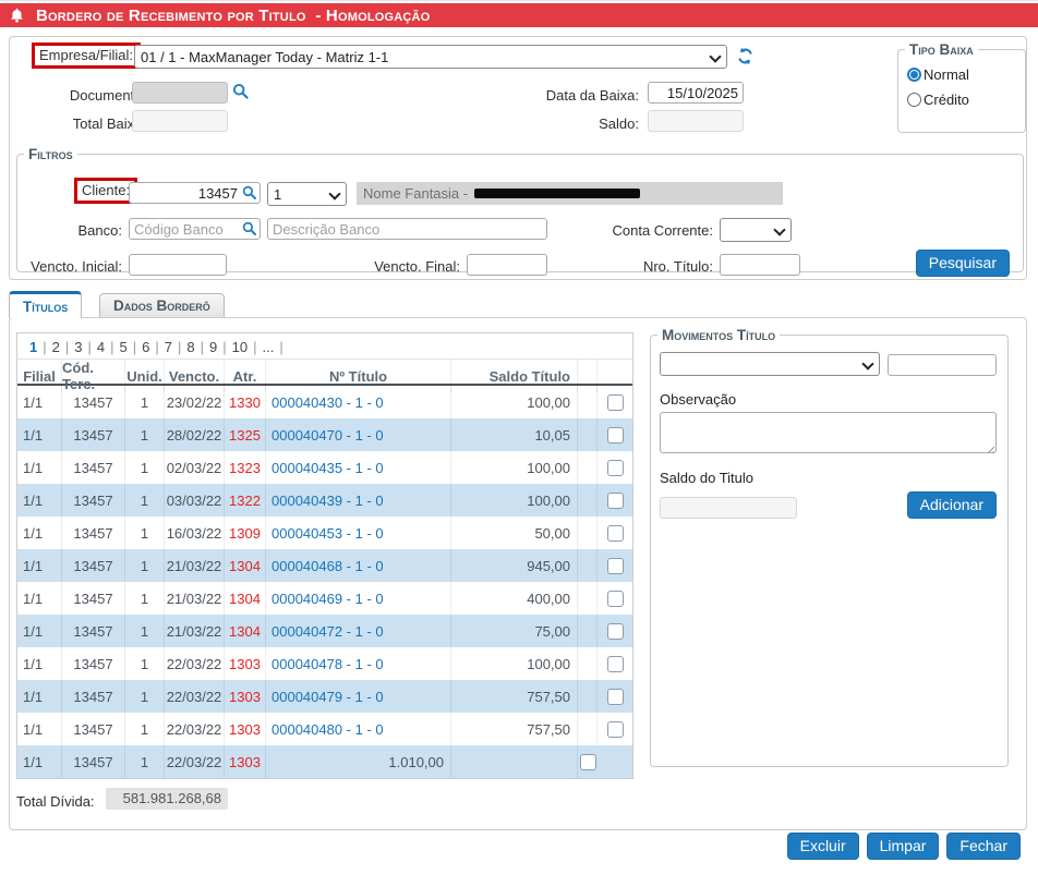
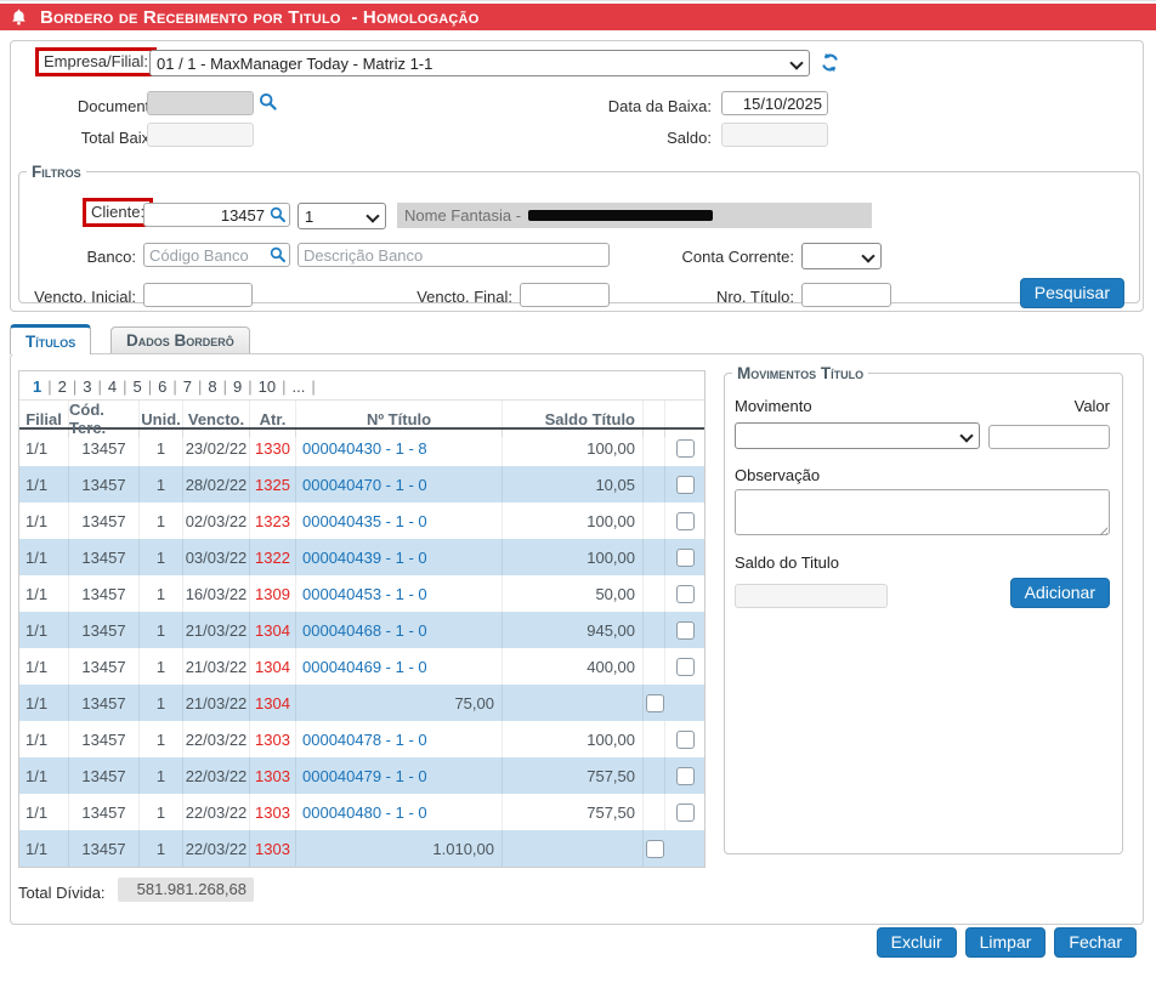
  Bordero de Recebimento por Titulo - Homologação
  Empresa/Filial:
  01 / 1 - MaxManager Today - Matriz 1-1
  Documen
  Data da Baixa:
  15/10/2025
  Total Baix
  Saldo:
- Tipo Baixa
- Normal
- Crédito
  Filtros
  Cliente
  13457
  1
  Nome Fantasia -
  Banco:
  Código Banco
  Descrição Banco
  Conta Corrente:
  Vencto. Inicial:
  Vencto. Final:
  Nro. Título:
  Pesquisar
  Títulos
  Dados Borderô
  1
  |
  2
  |
  3
  |
  4
  |
  5
  |
  6
  |
  7
  |
  8
  |
  9
  |
  10
  |
  ...
  |
  Filial
  Cód. Terc.
  Unid.
  Vencto.
  Atr.
  Nº Título
  Saldo Título
  1/1
  13457
  1
  23/02/22
  1330
- 000040430 - 1 - 0
+ 000040430 - 1 - 8
  100,00
  1/1
  13457
  1
  28/02/22
  1325
  000040470 - 1 - 0
  10,05
  1/1
  13457
  1
  02/03/22
  1323
  000040435 - 1 - 0
  100,00
  1/1
  13457
  1
  03/03/22
  1322
  000040439 - 1 - 0
  100,00
  1/1
  13457
  1
  16/03/22
  1309
  000040453 - 1 - 0
  50,00
  1/1
  13457
  1
  21/03/22
  1304
  000040468 - 1 - 0
  945,00
  1/1
  13457
  1
  21/03/22
  1304
  000040469 - 1 - 0
  400,00
  1/1
  13457
  1
  21/03/22
  1304
- 000040472 - 1 - 0
  75,00
  1/1
  13457
  1
  22/03/22
  1303
  000040478 - 1 - 0
  100,00
  1/1
  13457
  1
  22/03/22
  1303
  000040479 - 1 - 0
  757,50
  1/1
  13457
  1
  22/03/22
  1303
  000040480 - 1 - 0
  757,50
  1/1
  13457
  1
  22/03/22
  1303
  1.010,00
  Movimentos Título
+ Movimento
+ Valor
  Observação
  Saldo do Titulo
  Adicionar
  Total Dívida:
  581.981.268,68
  Excluir
  Limpar
  Fechar
